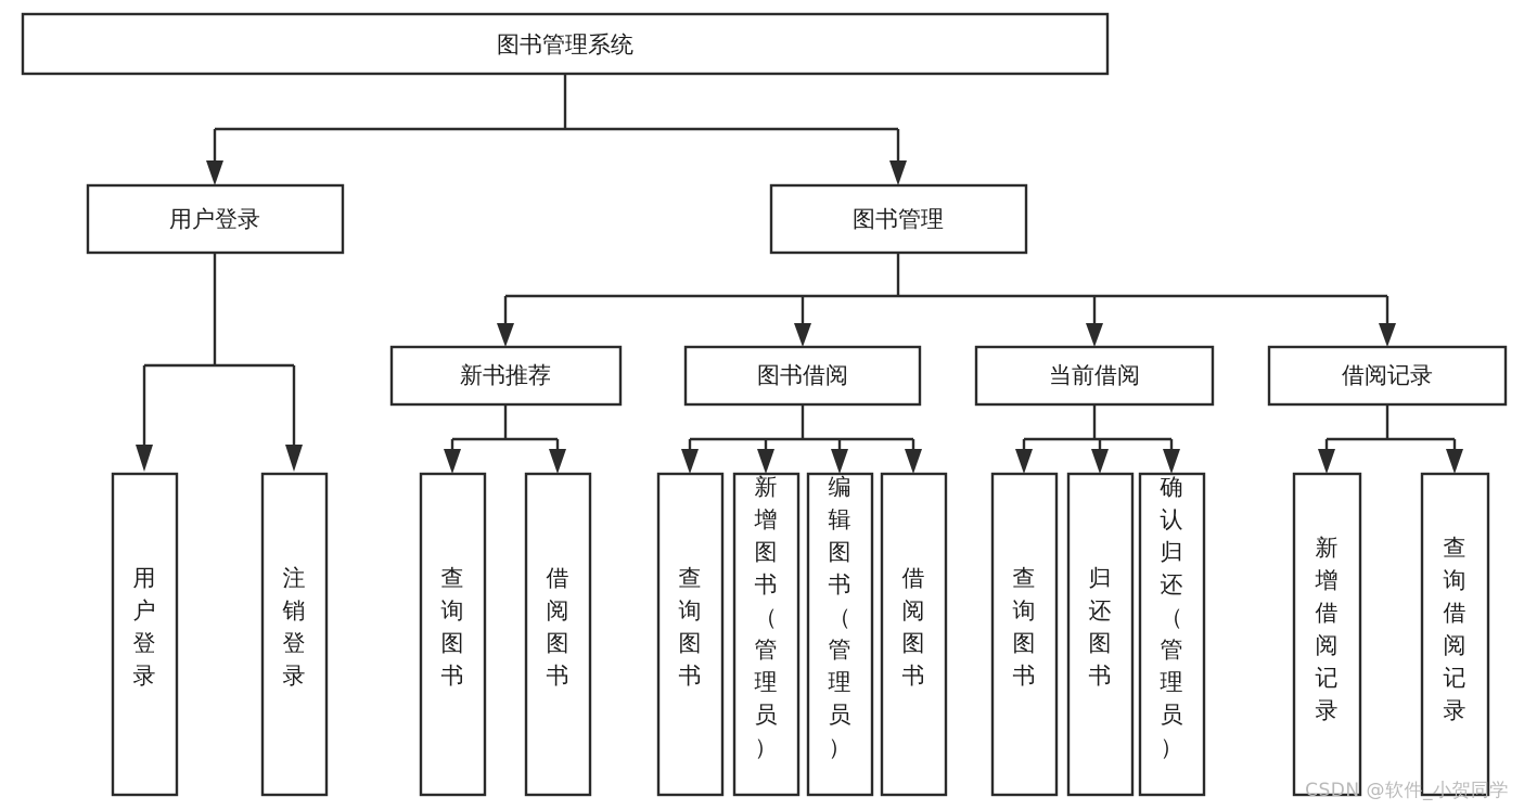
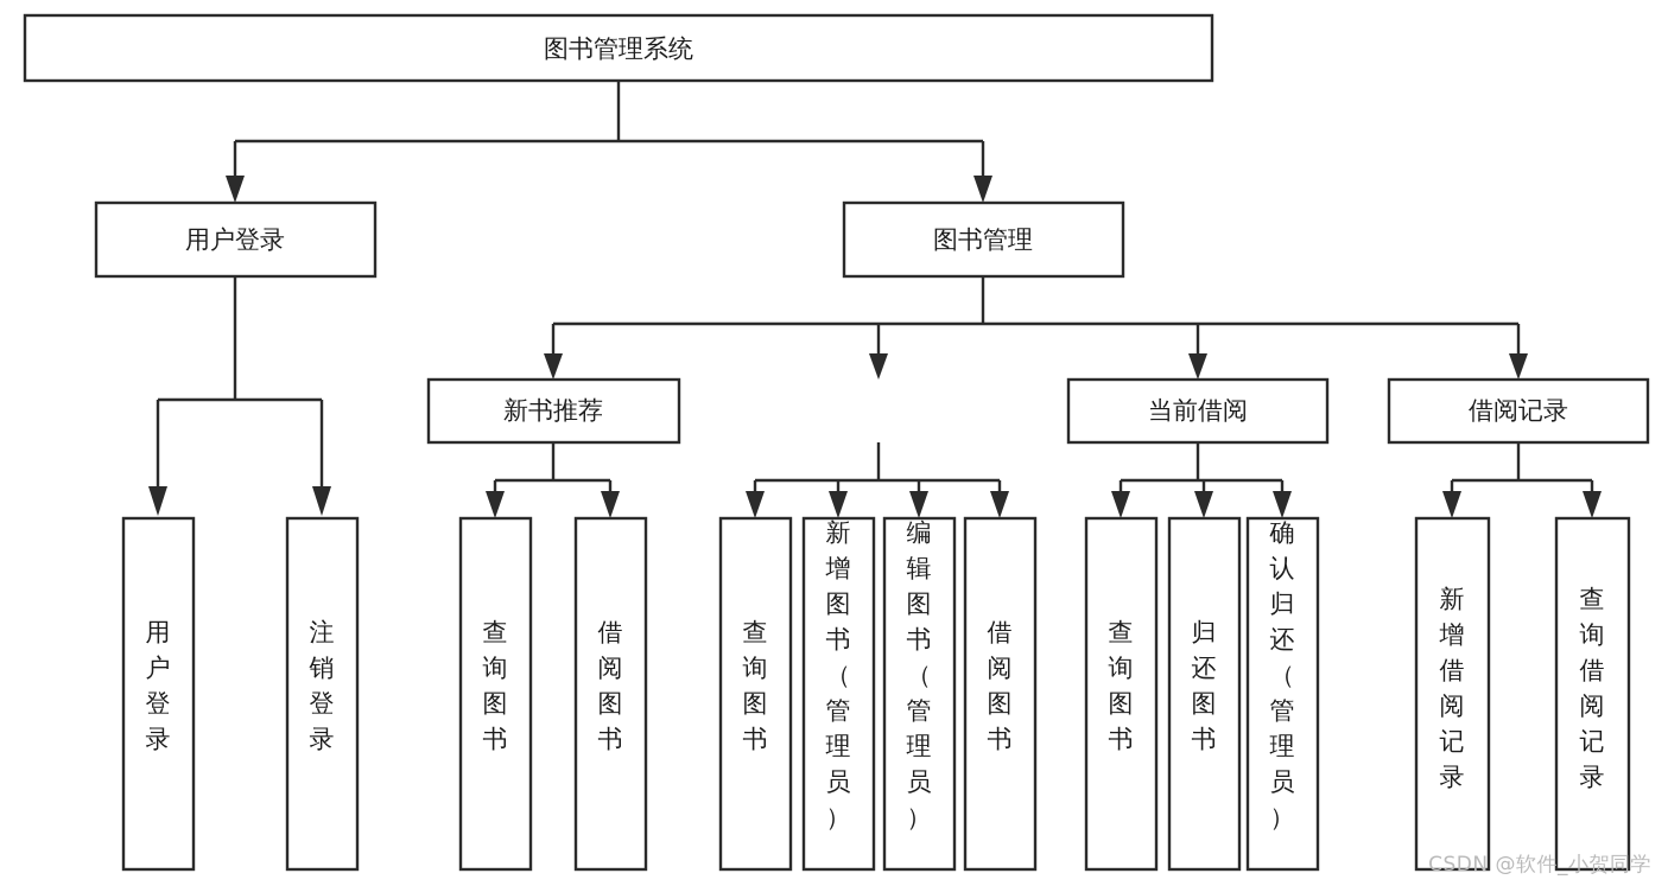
  图书管理系统
  用户登录
  图书管理
  新书推荐
- 图书借阅
  当前借阅
  借阅记录
  用户登录
  注销登录
  查询图书
  借阅图书
  查询图书
  新增图书（管理员）
  编辑图书（管理员）
  借阅图书
  查询图书
  归还图书
  确认归还（管理员）
  新增借阅记录
  查询借阅记录
  CSDN @软件_小贺同学
